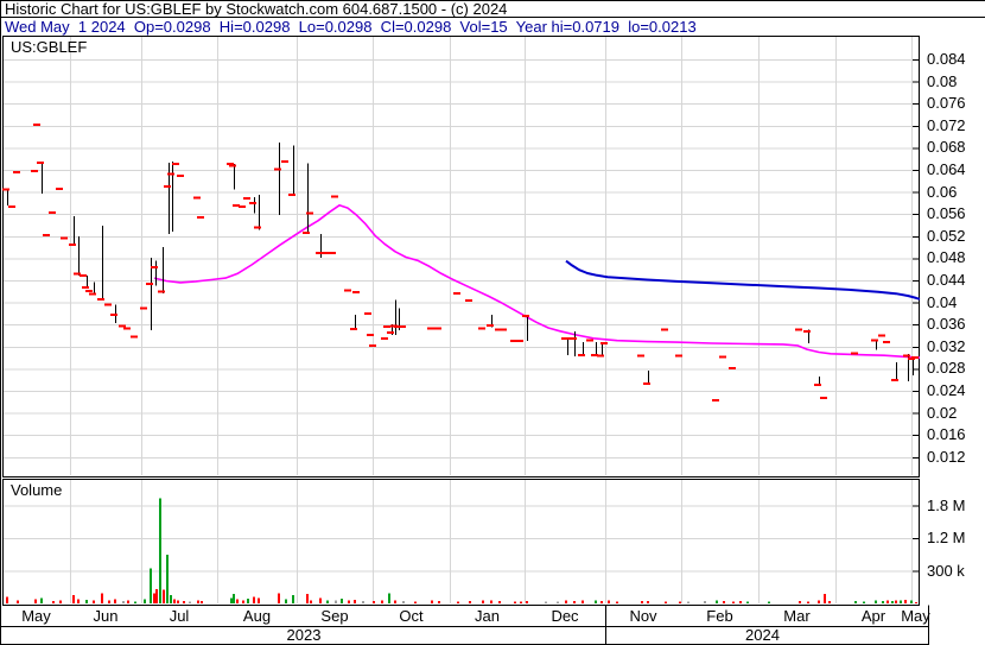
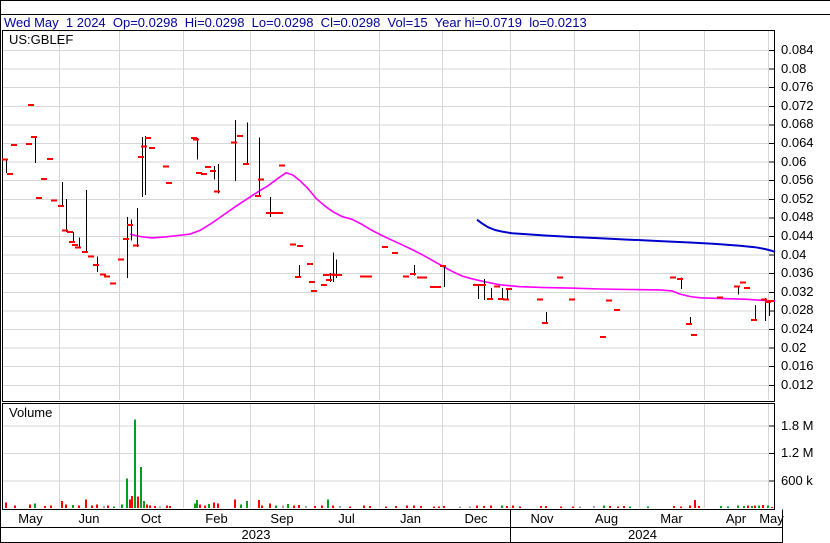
- Historic Chart for US:GBLEF by Stockwatch.com 604.687.1500 - (c) 2024
  Wed May 1 2024 Op=0.0298 Hi=0.0298 Lo=0.0298 Cl=0.0298 Vol=15 Year hi=0.0719 lo=0.0213
  US:GBLEF
  Volume
  0.084
  0.08
  0.076
  0.072
  0.068
  0.064
  0.06
  0.056
  0.052
  0.048
  0.044
  0.04
  0.036
  0.032
  0.028
  0.024
  0.02
  0.016
  0.012
  1.8 M
  1.2 M
- 300 k
+ 600 k
  May
  Jun
- Jul
+ Oct
- Aug
+ Feb
  Sep
- Oct
+ Jul
  Jan
  Dec
  Nov
- Feb
+ Aug
  Mar
  Apr
  May
  2023
  2024
